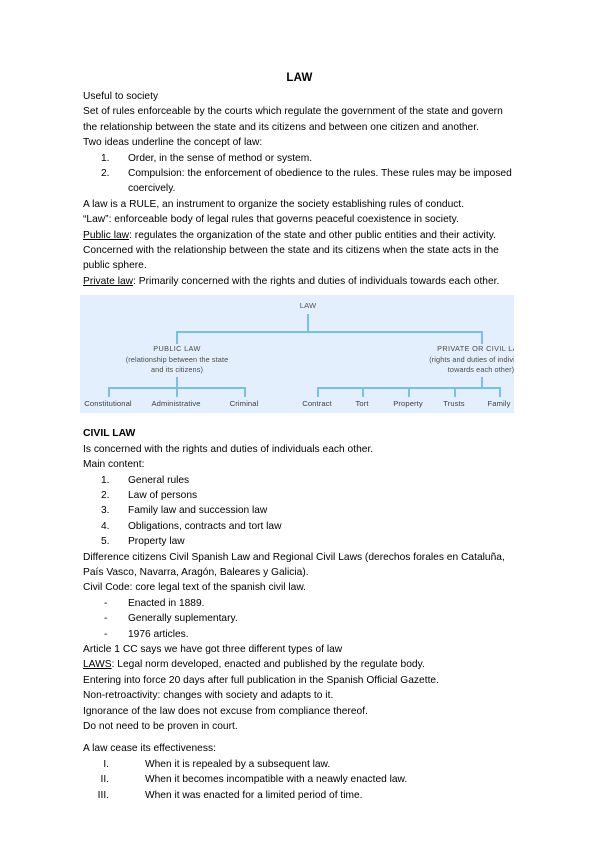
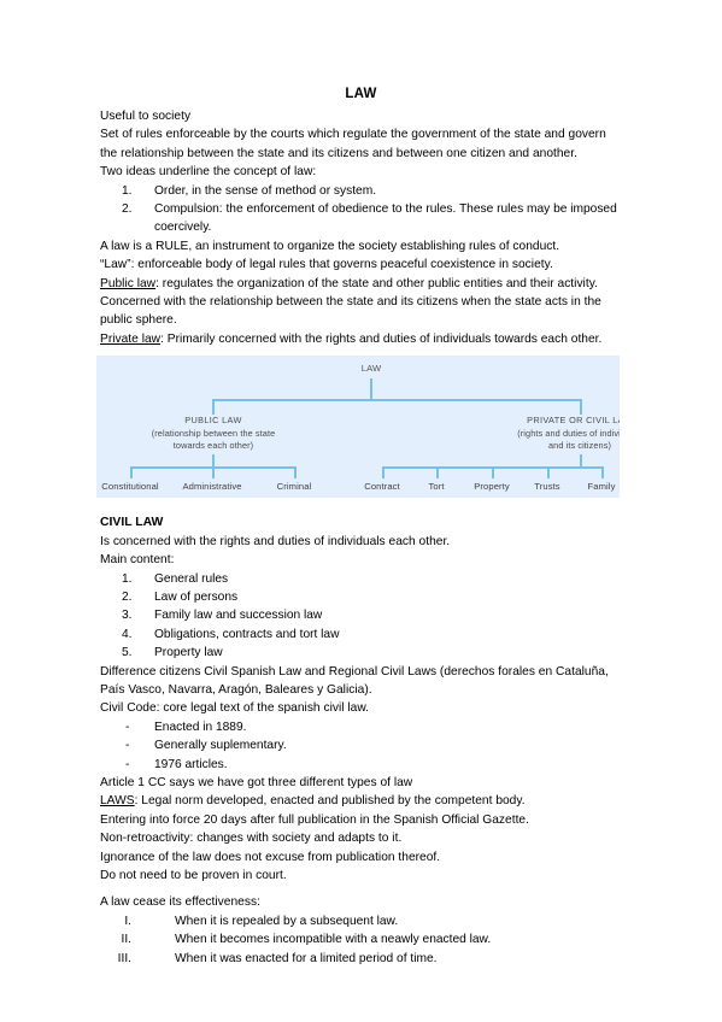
  LAW
  Useful to society
  Set of rules enforceable by the courts which regulate the government of the state and govern
  the relationship between the state and its citizens and between one citizen and another.
  Two ideas underline the concept of law:
  1.
  Order, in the sense of method or system.
  2.
  Compulsion: the enforcement of obedience to the rules. These rules may be imposed coercively.
  A law is a RULE, an instrument to organize the society establishing rules of conduct.
  “Law”: enforceable body of legal rules that governs peaceful coexistence in society.
  Public law: regulates the organization of the state and other public entities and their activity. Concerned with the relationship between the state and its citizens when the state acts in the public sphere.
  Private law: Primarily concerned with the rights and duties of individuals towards each other.
  LAW
  PUBLIC LAW
  (relationship between the state
- and its citizens)
+ towards each other)
  PRIVATE OR CIVIL L
  (rights and duties of indivi
- towards each other)
+ and its citizens)
  Constitutional
  Administrative
  Criminal
  Contract
  Tort
  Property
  Trusts
  Family
  CIVIL LAW
  Is concerned with the rights and duties of individuals each other.
  Main content:
  1.
  General rules
  2.
  Law of persons
  3.
  Family law and succession law
  4.
  Obligations, contracts and tort law
  5.
  Property law
  Difference citizens Civil Spanish Law and Regional Civil Laws (derechos forales en Cataluña, País Vasco, Navarra, Aragón, Baleares y Galicia).
  Civil Code: core legal text of the spanish civil law.
  -
  Enacted in 1889.
  -
  Generally suplementary.
  -
  1976 articles.
  Article 1 CC says we have got three different types of law
- LAWS: Legal norm developed, enacted and published by the regulate body.
+ LAWS: Legal norm developed, enacted and published by the competent body.
  Entering into force 20 days after full publication in the Spanish Official Gazette.
  Non-retroactivity: changes with society and adapts to it.
- Ignorance of the law does not excuse from compliance thereof.
+ Ignorance of the law does not excuse from publication thereof.
  Do not need to be proven in court.
  A law cease its effectiveness:
  I.
  When it is repealed by a subsequent law.
  II.
  When it becomes incompatible with a neawly enacted law.
  III.
  When it was enacted for a limited period of time.
